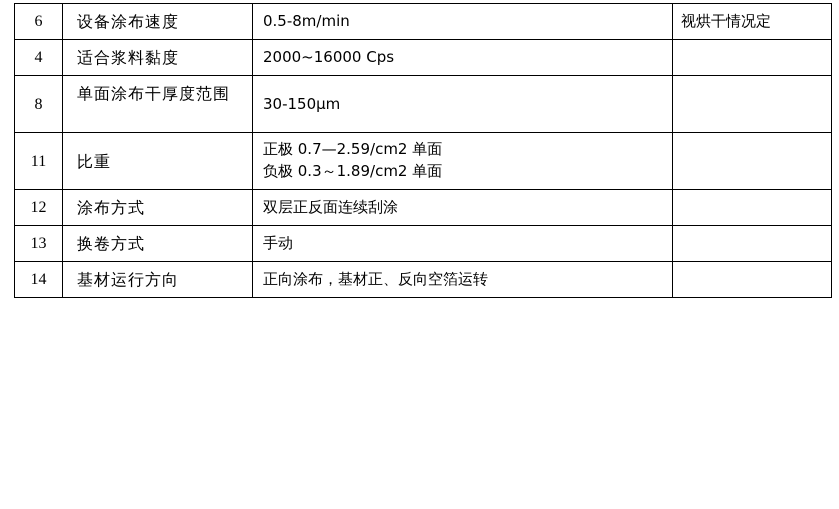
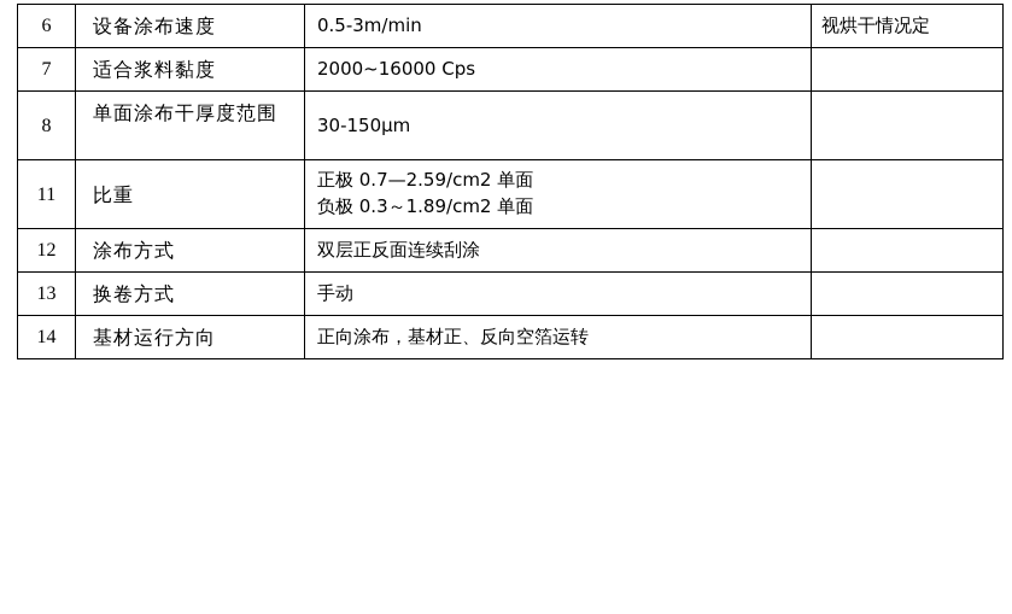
- 6	设备涂布速度	0.5-8m/min	视烘干情况定
+ 6	设备涂布速度	0.5-3m/min	视烘干情况定
- 4	适合浆料黏度	2000~16000 Cps
+ 7	适合浆料黏度	2000~16000 Cps
  8	单面涂布干厚度范围	30-150μm
  11	比重	正极 0.7—2.59/cm2 单面 负极 0.3～1.89/cm2 单面
  12	涂布方式	双层正反面连续刮涂
  13	换卷方式	手动
  14	基材运行方向	正向涂布，基材正、反向空箔运转
